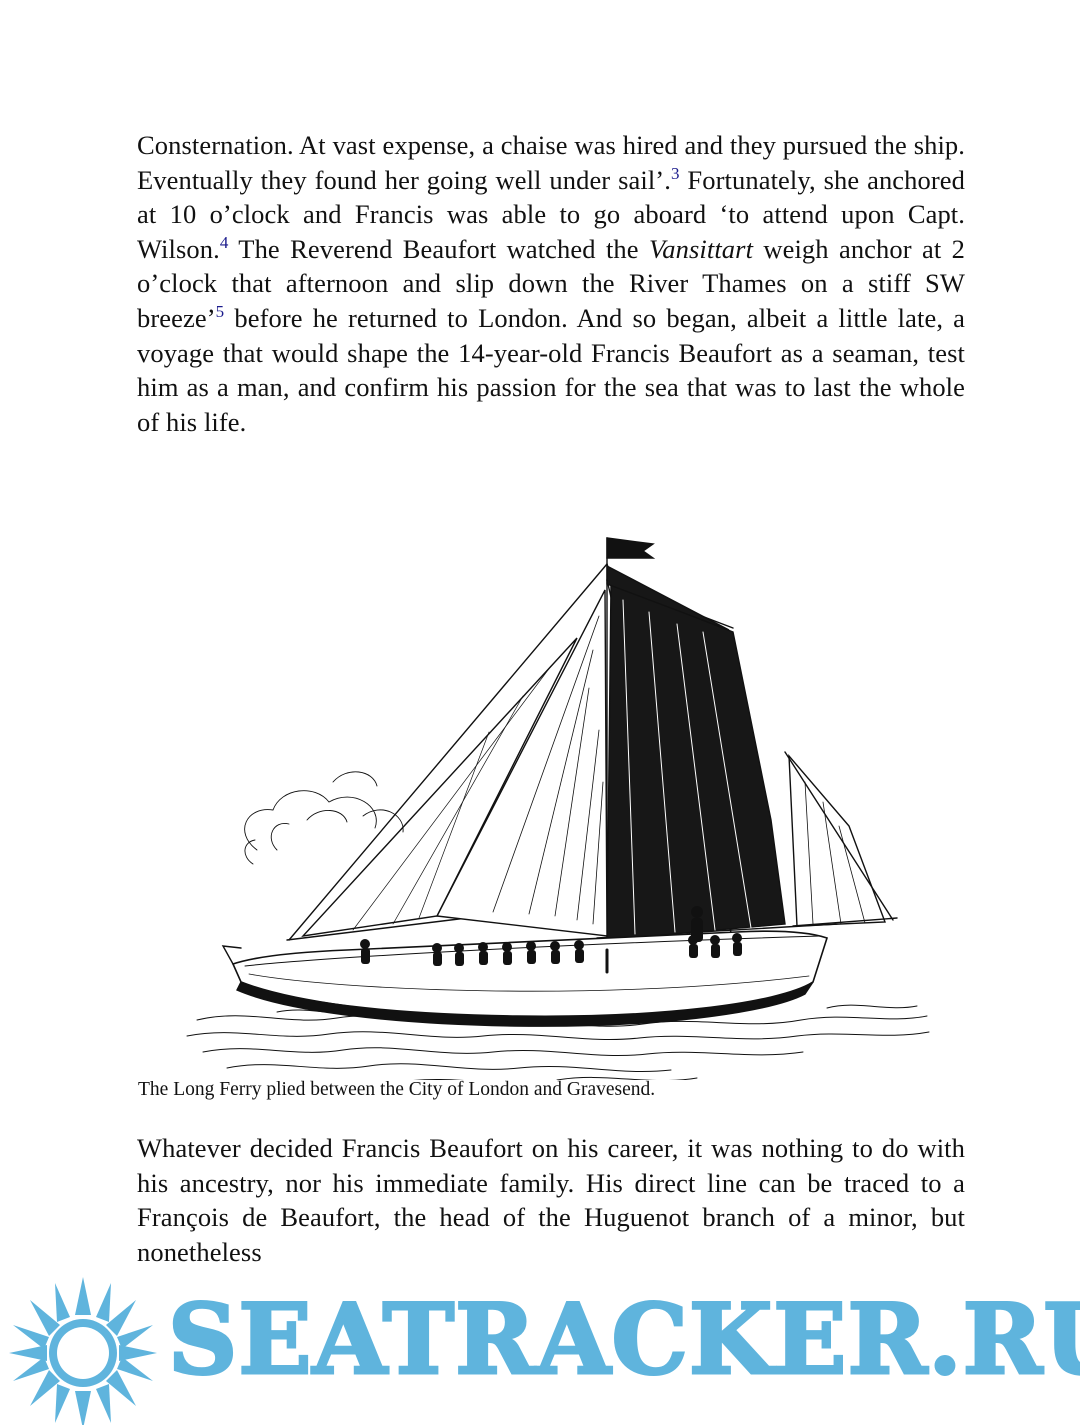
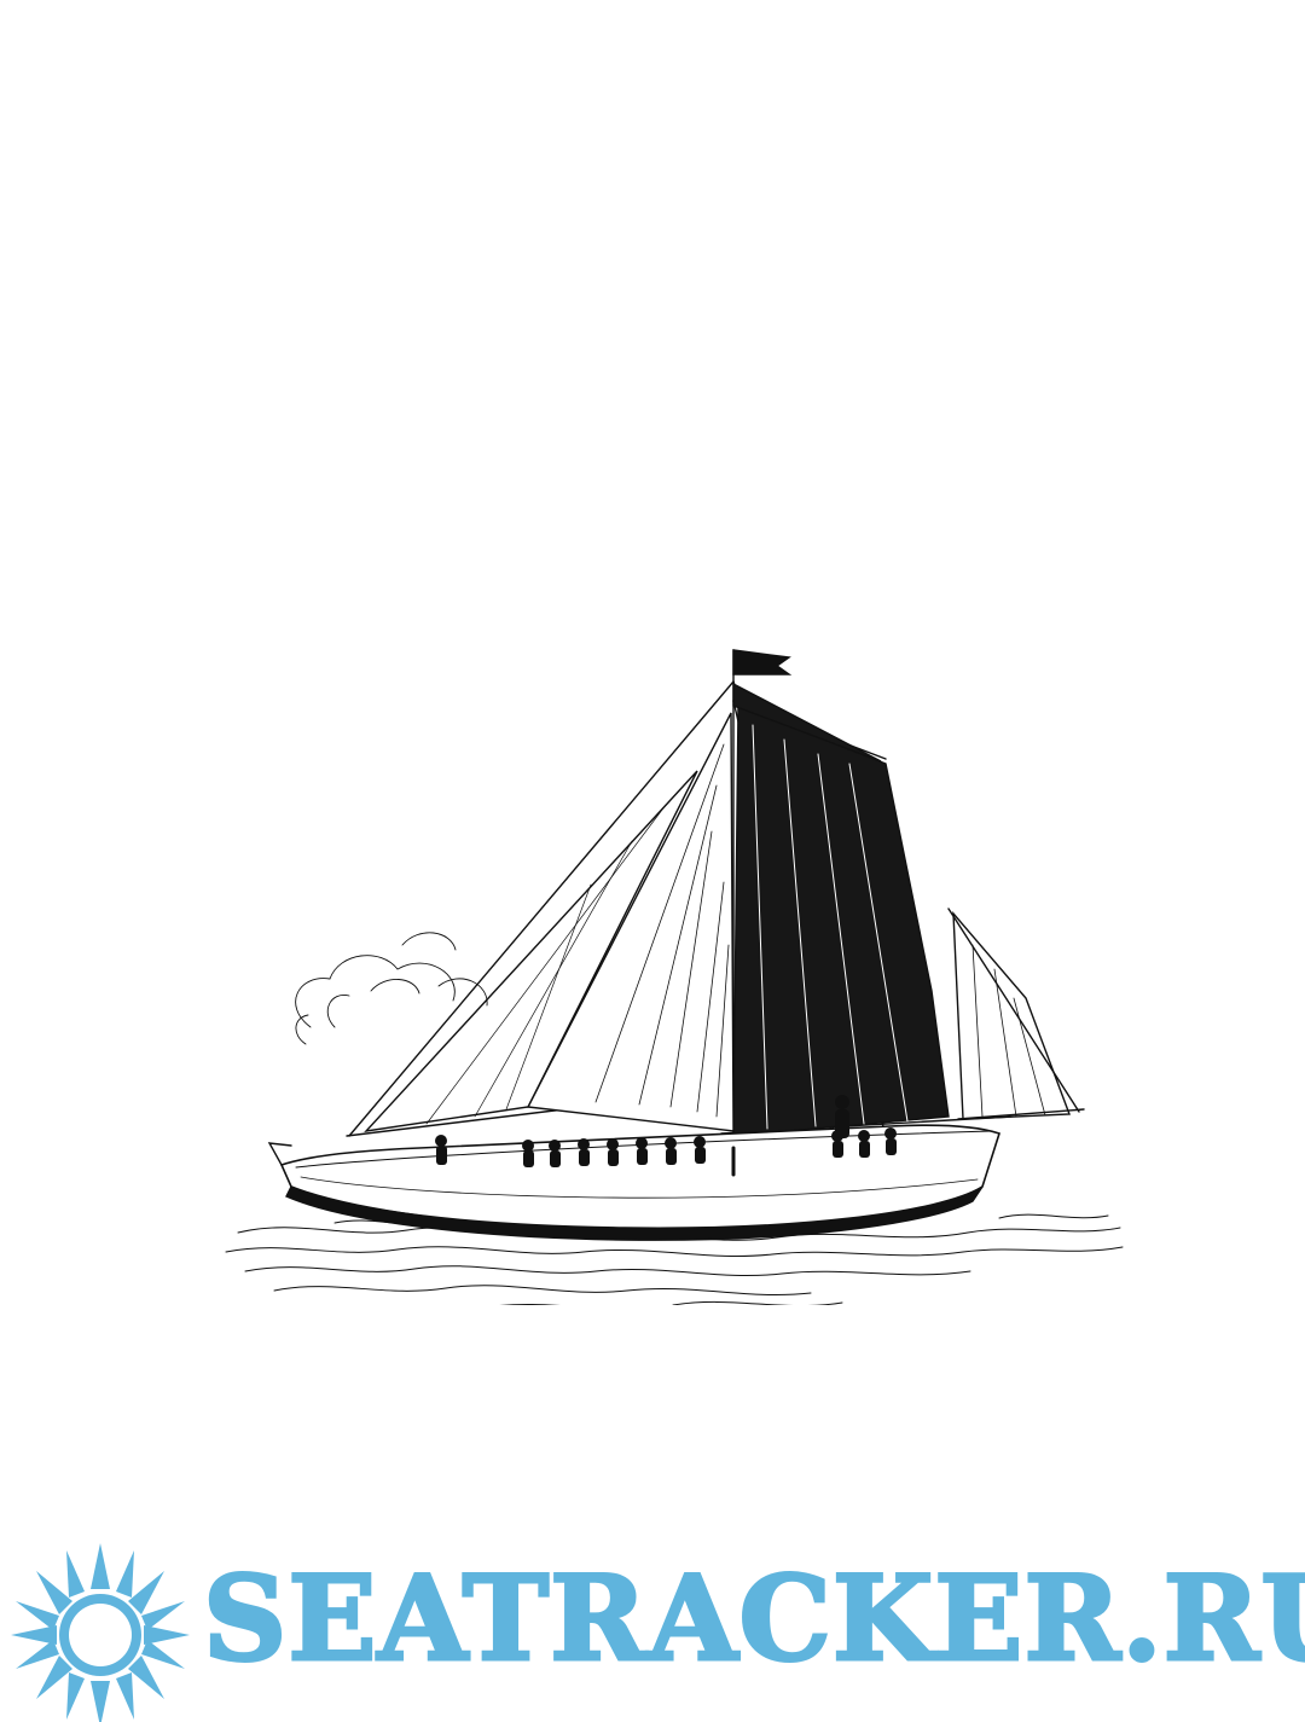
- Consternation. At vast expense, a chaise was hired and they pursued the ship. Eventually they found her going well under sail’.3 Fortunately, she anchored at 10 o’clock and Francis was able to go aboard ‘to attend upon Capt. Wilson.4 The Reverend Beaufort watched the Vansittart weigh anchor at 2 o’clock that afternoon and slip down the River Thames on a stiff SW breeze’5 before he returned to London. And so began, albeit a little late, a voyage that would shape the 14-year-old Francis Beaufort as a seaman, test him as a man, and confirm his passion for the sea that was to last the whole of his life.
- The Long Ferry plied between the City of London and Gravesend.
- Whatever decided Francis Beaufort on his career, it was nothing to do with his ancestry, nor his immediate family. His direct line can be traced to a François de Beaufort, the head of the Huguenot branch of a minor, but nonetheless
  SEATRACKER.R
